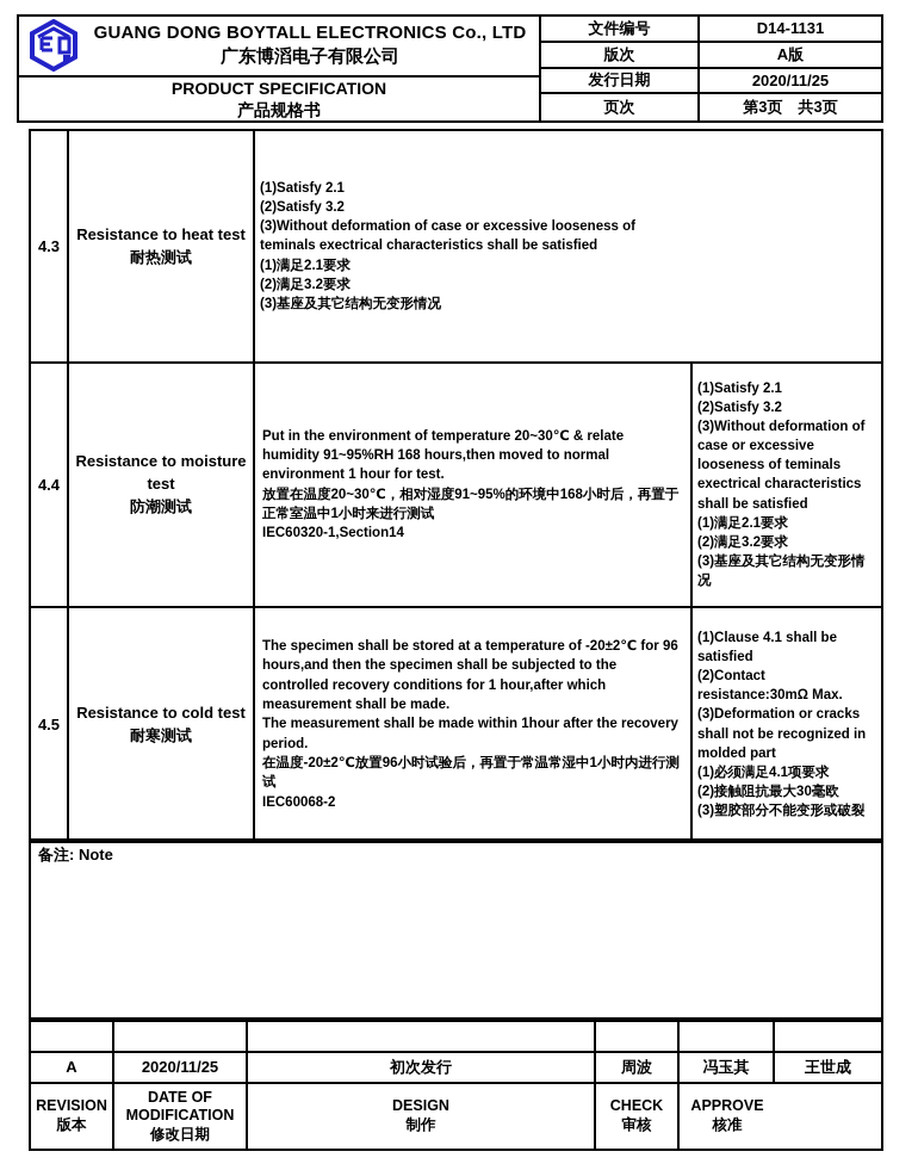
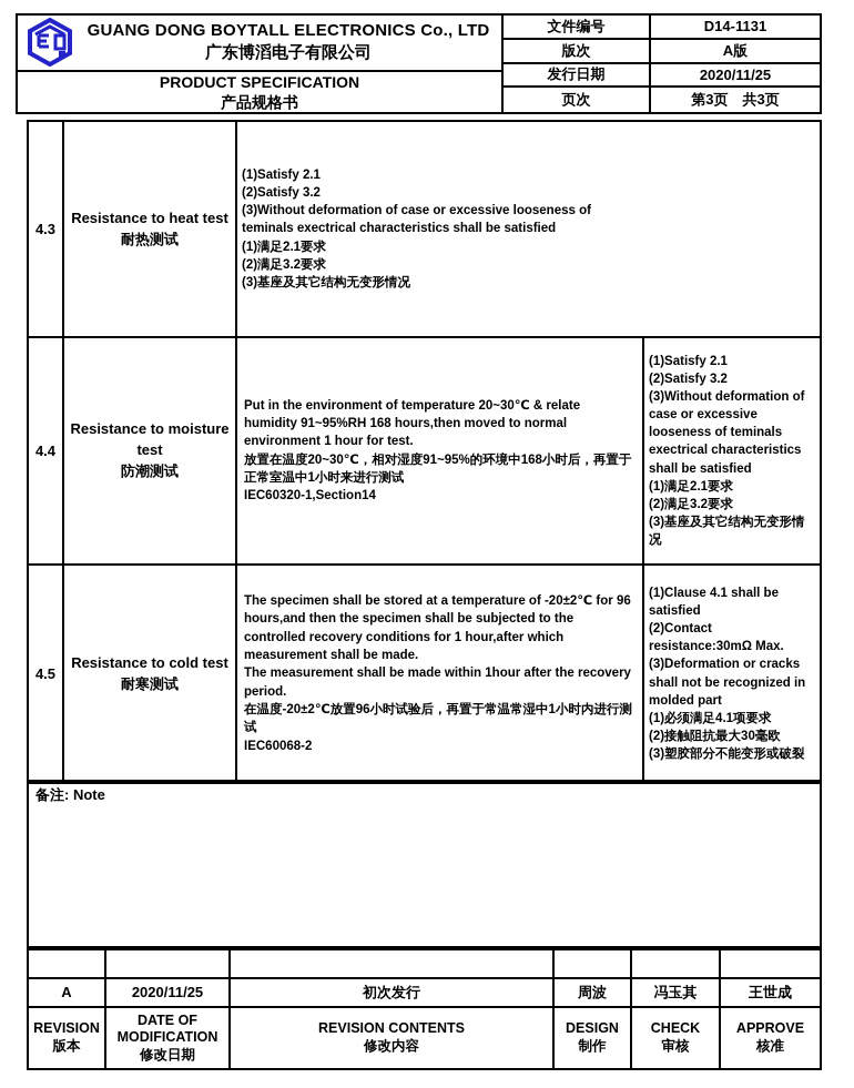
  GUANG DONG BOYTALL ELECTRONICS Co., LTD
  广东博滔电子有限公司
  PRODUCT SPECIFICATION
  产品规格书
  文件编号
  D14-1131
  版次
  A版
  发行日期
  2020/11/25
  页次
  第3页 共3页
  4.3
  Resistance to heat test
  耐热测试
  (1)Satisfy 2.1
  (2)Satisfy 3.2
  (3)Without deformation of case or excessive looseness of teminals exectrical characteristics shall be satisfied
  (1)满足2.1要求
  (2)满足3.2要求
  (3)基座及其它结构无变形情况
  4.4
  Resistance to moisture test
  防潮测试
  Put in the environment of temperature 20~30℃ & relate humidity 91~95%RH 168 hours,then moved to normal environment 1 hour for test.
  放置在温度20~30℃，相对湿度91~95%的环境中168小时后，再置于正常室温中1小时来进行测试
  IEC60320-1,Section14
  (1)Satisfy 2.1
  (2)Satisfy 3.2
  (3)Without deformation of case or excessive looseness of teminals exectrical characteristics shall be satisfied
  (1)满足2.1要求
  (2)满足3.2要求
  (3)基座及其它结构无变形情况
  4.5
  Resistance to cold test
  耐寒测试
  The specimen shall be stored at a temperature of -20±2℃ for 96 hours,and then the specimen shall be subjected to the controlled recovery conditions for 1 hour,after which measurement shall be made.
  The measurement shall be made within 1hour after the recovery period.
  在温度-20±2℃放置96小时试验后，再置于常温常湿中1小时内进行测试
  IEC60068-2
  (1)Clause 4.1 shall be satisfied
  (2)Contact resistance:30mΩ Max.
  (3)Deformation or cracks shall not be recognized in molded part
  (1)必须满足4.1项要求
  (2)接触阻抗最大30毫欧
  (3)塑胶部分不能变形或破裂
  备注: Note
  A
  2020/11/25
  初次发行
  周波
  冯玉其
  王世成
  REVISION
  版本
  DATE OF
  MODIFICATION
  修改日期
+ REVISION CONTENTS
+ 修改内容
  DESIGN
  制作
  CHECK
  审核
  APPROVE
  核准
